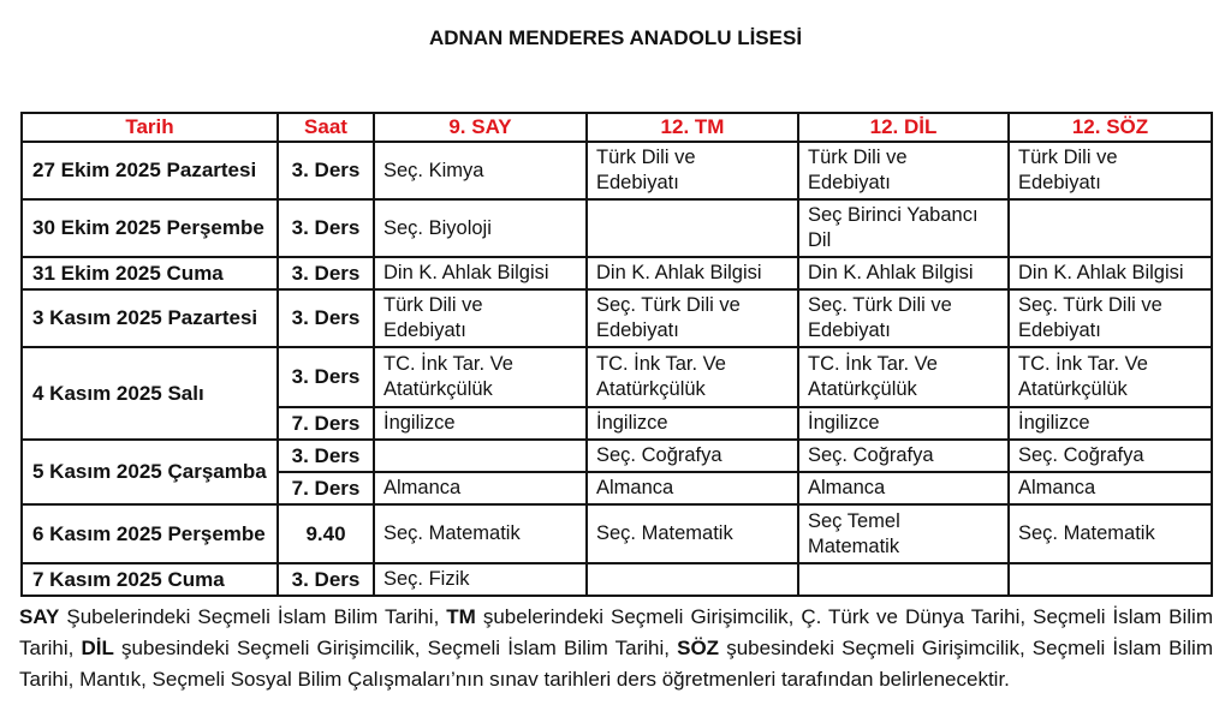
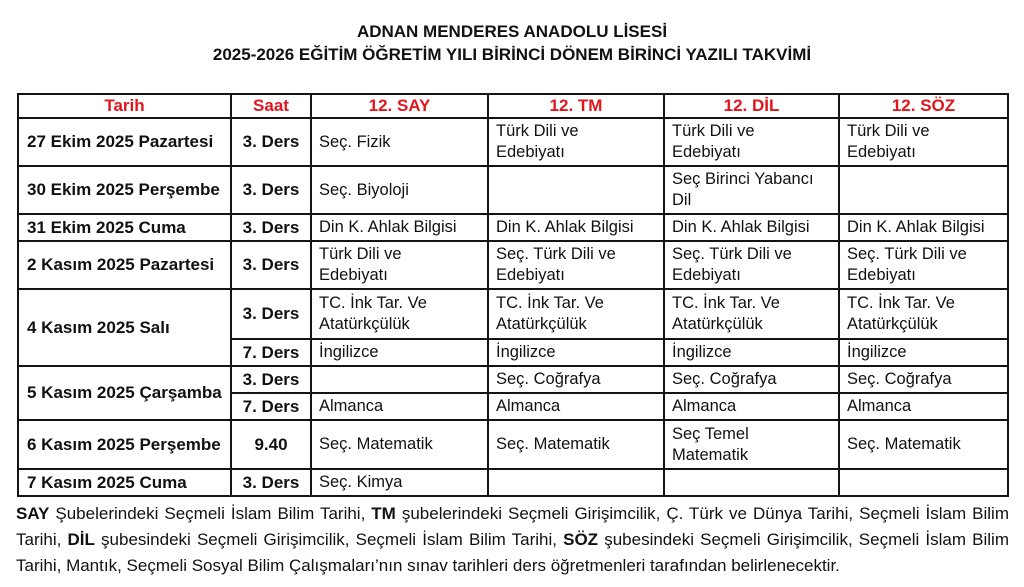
  ADNAN MENDERES ANADOLU LİSESİ
+ 2025-2026 EĞİTİM ÖĞRETİM YILI BİRİNCİ DÖNEM BİRİNCİ YAZILI TAKVİMİ
- Tarih	Saat	9. SAY	12. TM	12. DİL	12. SÖZ
+ Tarih	Saat	12. SAY	12. TM	12. DİL	12. SÖZ
- 27 Ekim 2025 Pazartesi	3. Ders	Seç. Kimya	Türk Dili ve Edebiyatı	Türk Dili ve Edebiyatı	Türk Dili ve Edebiyatı
+ 27 Ekim 2025 Pazartesi	3. Ders	Seç. Fizik	Türk Dili ve Edebiyatı	Türk Dili ve Edebiyatı	Türk Dili ve Edebiyatı
  30 Ekim 2025 Perşembe	3. Ders	Seç. Biyoloji		Seç Birinci Yabancı Dil
  31 Ekim 2025 Cuma	3. Ders	Din K. Ahlak Bilgisi	Din K. Ahlak Bilgisi	Din K. Ahlak Bilgisi	Din K. Ahlak Bilgisi
- 3 Kasım 2025 Pazartesi	3. Ders	Türk Dili ve Edebiyatı	Seç. Türk Dili ve Edebiyatı	Seç. Türk Dili ve Edebiyatı	Seç. Türk Dili ve Edebiyatı
+ 2 Kasım 2025 Pazartesi	3. Ders	Türk Dili ve Edebiyatı	Seç. Türk Dili ve Edebiyatı	Seç. Türk Dili ve Edebiyatı	Seç. Türk Dili ve Edebiyatı
  4 Kasım 2025 Salı	3. Ders	TC. İnk Tar. Ve Atatürkçülük	TC. İnk Tar. Ve Atatürkçülük	TC. İnk Tar. Ve Atatürkçülük	TC. İnk Tar. Ve Atatürkçülük
  7. Ders	İngilizce	İngilizce	İngilizce	İngilizce
  5 Kasım 2025 Çarşamba	3. Ders		Seç. Coğrafya	Seç. Coğrafya	Seç. Coğrafya
  7. Ders	Almanca	Almanca	Almanca	Almanca
  6 Kasım 2025 Perşembe	9.40	Seç. Matematik	Seç. Matematik	Seç Temel Matematik	Seç. Matematik
- 7 Kasım 2025 Cuma	3. Ders	Seç. Fizik
+ 7 Kasım 2025 Cuma	3. Ders	Seç. Kimya
  SAY Şubelerindeki Seçmeli İslam Bilim Tarihi, TM şubelerindeki Seçmeli Girişimcilik, Ç. Türk ve Dünya Tarihi, Seçmeli İslam Bilim Tarihi, DİL şubesindeki Seçmeli Girişimcilik, Seçmeli İslam Bilim Tarihi, SÖZ şubesindeki Seçmeli Girişimcilik, Seçmeli İslam Bilim Tarihi, Mantık, Seçmeli Sosyal Bilim Çalışmaları’nın sınav tarihleri ders öğretmenleri tarafından belirlenecektir.
